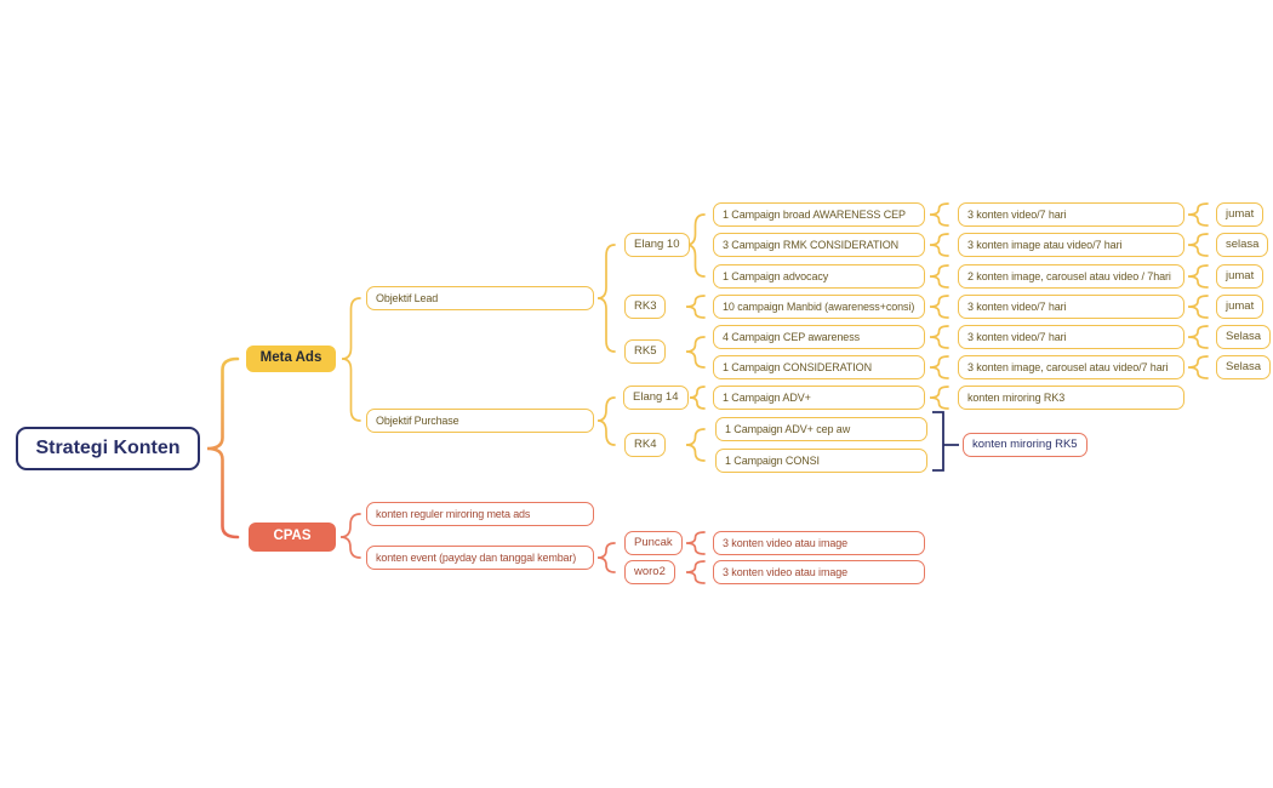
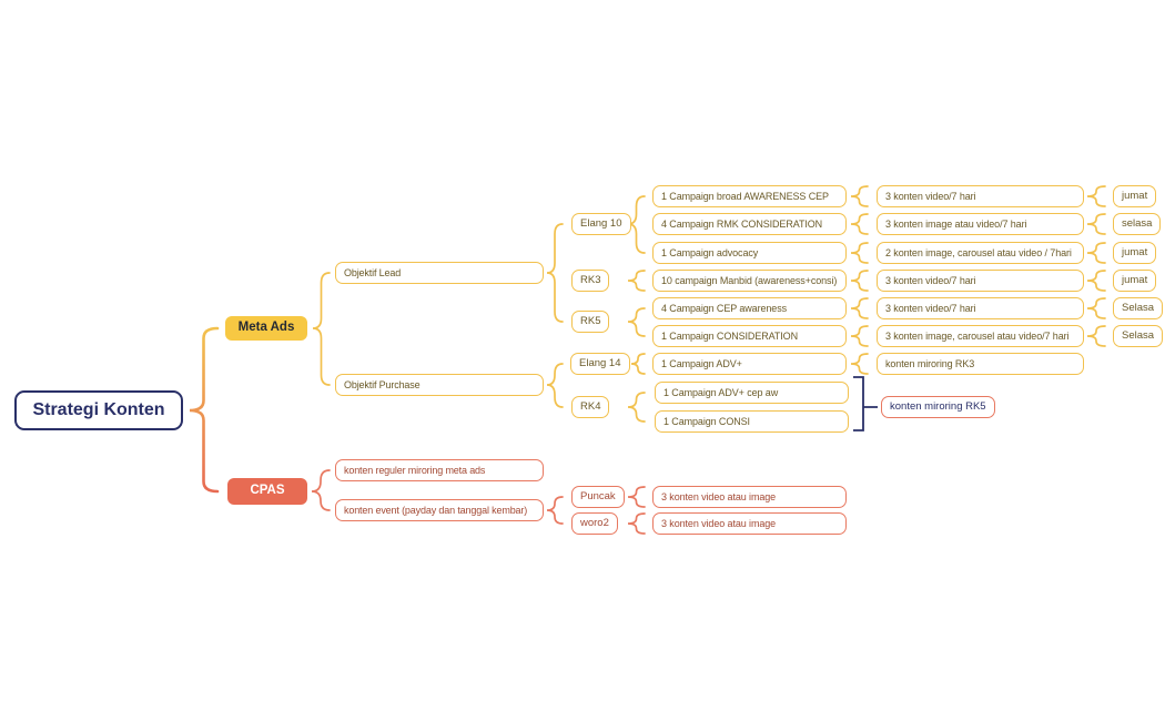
  Strategi Konten
  Meta Ads
  CPAS
  Objektif Lead
  Objektif Purchase
  Elang 10
  RK3
  RK5
  Elang 14
  RK4
  1 Campaign broad AWARENESS CEP
- 3 Campaign RMK CONSIDERATION
+ 4 Campaign RMK CONSIDERATION
  1 Campaign advocacy
  10 campaign Manbid (awareness+consi)
  4 Campaign CEP awareness
  1 Campaign CONSIDERATION
  1 Campaign ADV+
  1 Campaign ADV+ cep aw
  1 Campaign CONSI
  3 konten video/7 hari
  3 konten image atau video/7 hari
  2 konten image, carousel atau video / 7hari
  3 konten video/7 hari
  3 konten video/7 hari
  3 konten image, carousel atau video/7 hari
  konten miroring RK3
  konten miroring RK5
  jumat
  selasa
  jumat
  jumat
  Selasa
  Selasa
  konten reguler miroring meta ads
  konten event (payday dan tanggal kembar)
  Puncak
  woro2
  3 konten video atau image
  3 konten video atau image
